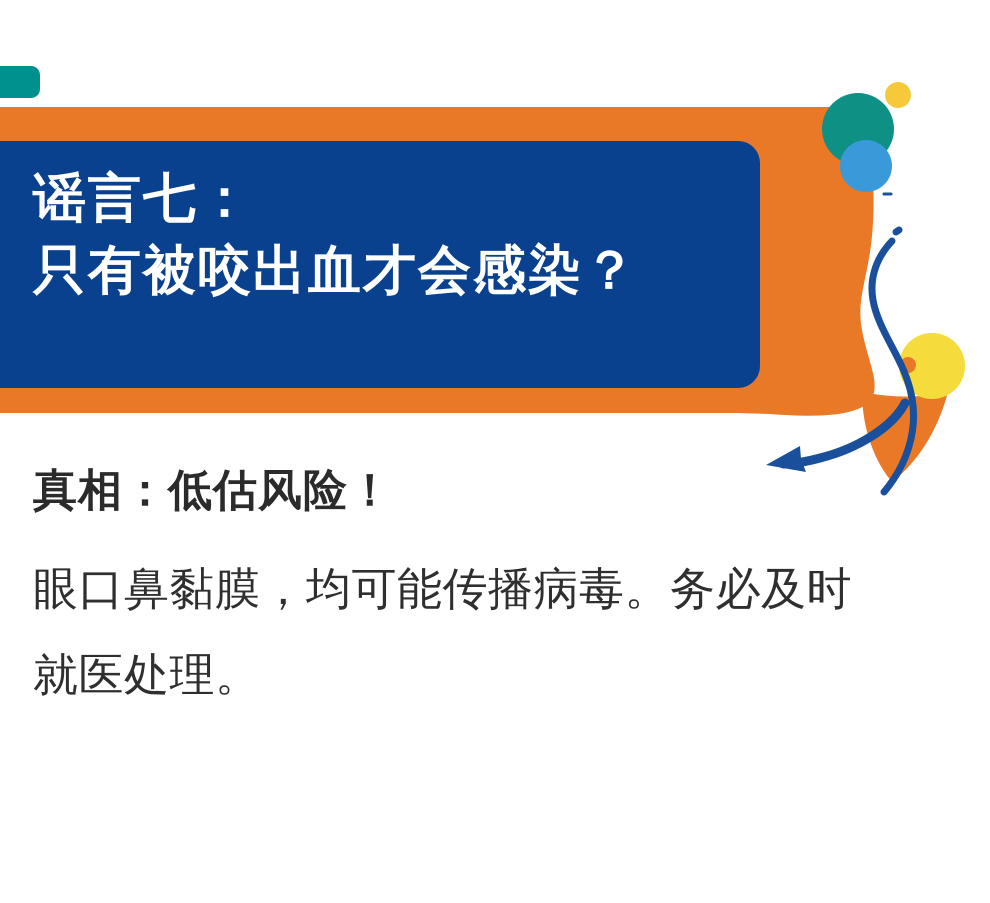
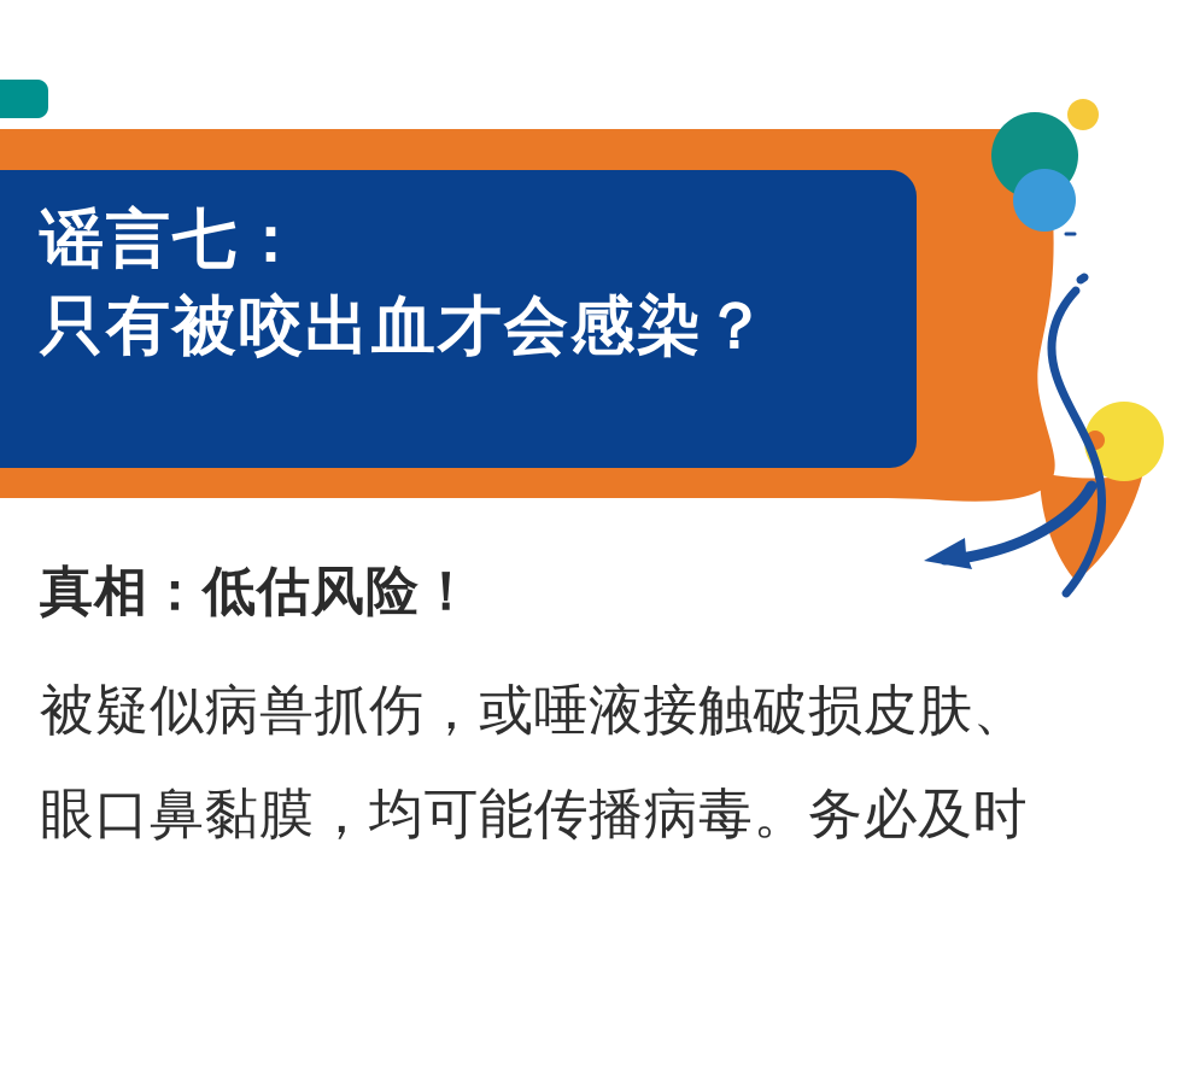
  谣言七：
  只有被咬出血才会感染？
  真相：低估风险！
+ 被疑似病兽抓伤，或唾液接触破损皮肤、
  眼口鼻黏膜，均可能传播病毒。务必及时
- 就医处理。
